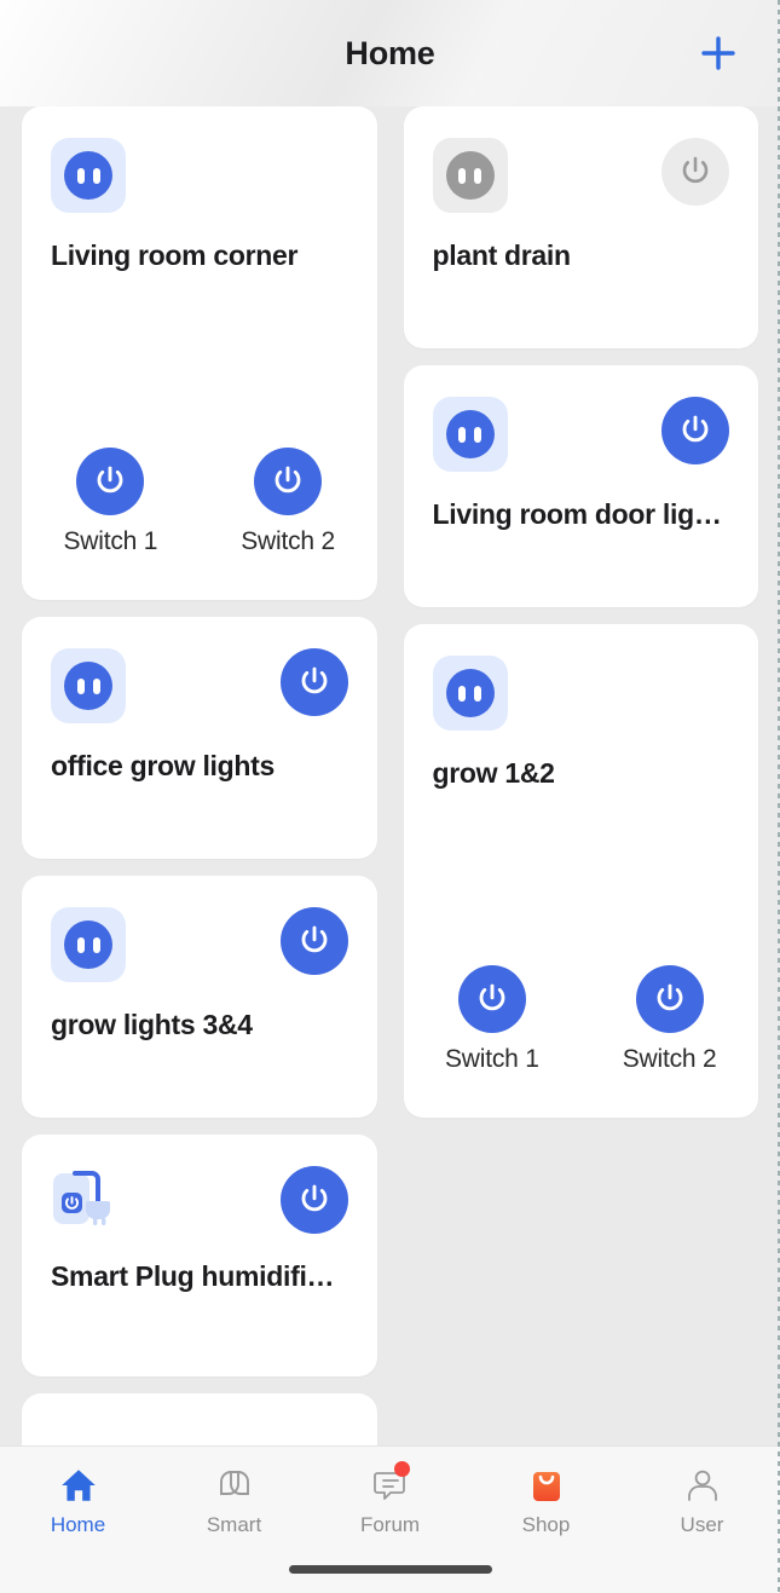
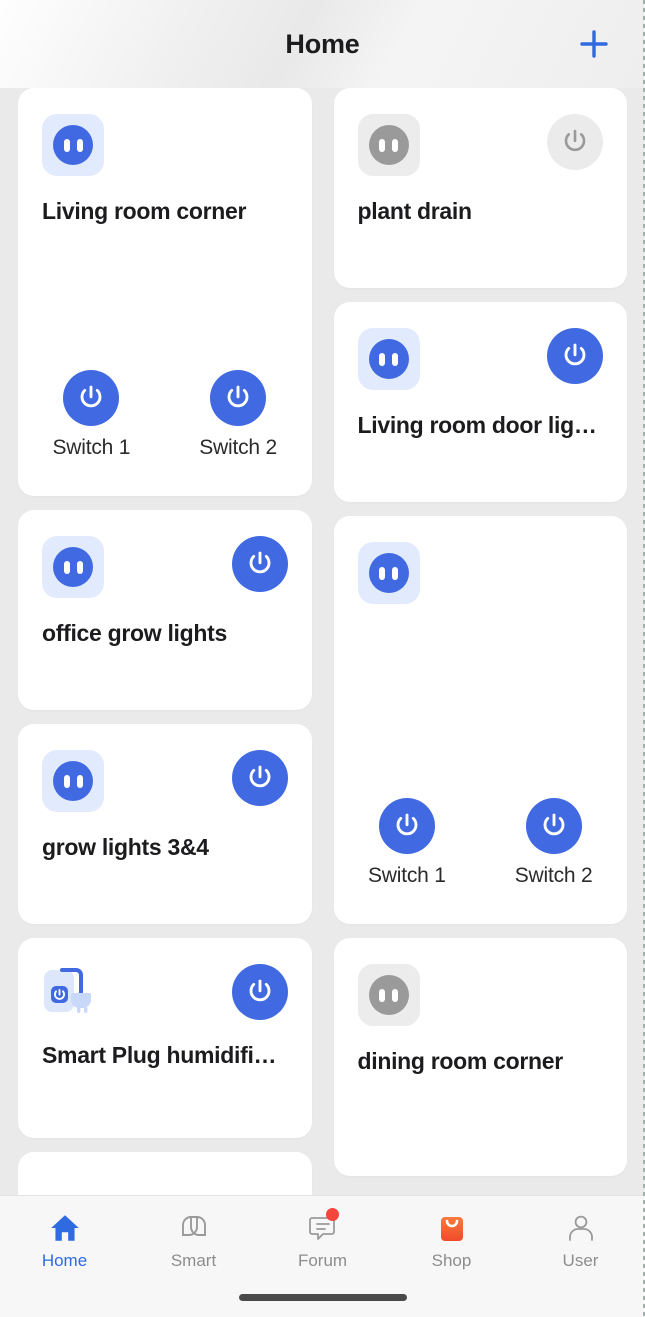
  Home
  Living room corner
  Switch 1
  Switch 2
  office grow lights
  grow lights 3&4
  Smart Plug humidifi…
  plant drain
  Living room door lig…
- grow 1&2
  Switch 1
  Switch 2
+ dining room corner
  Home
  Smart
  Forum
  Shop
  User
